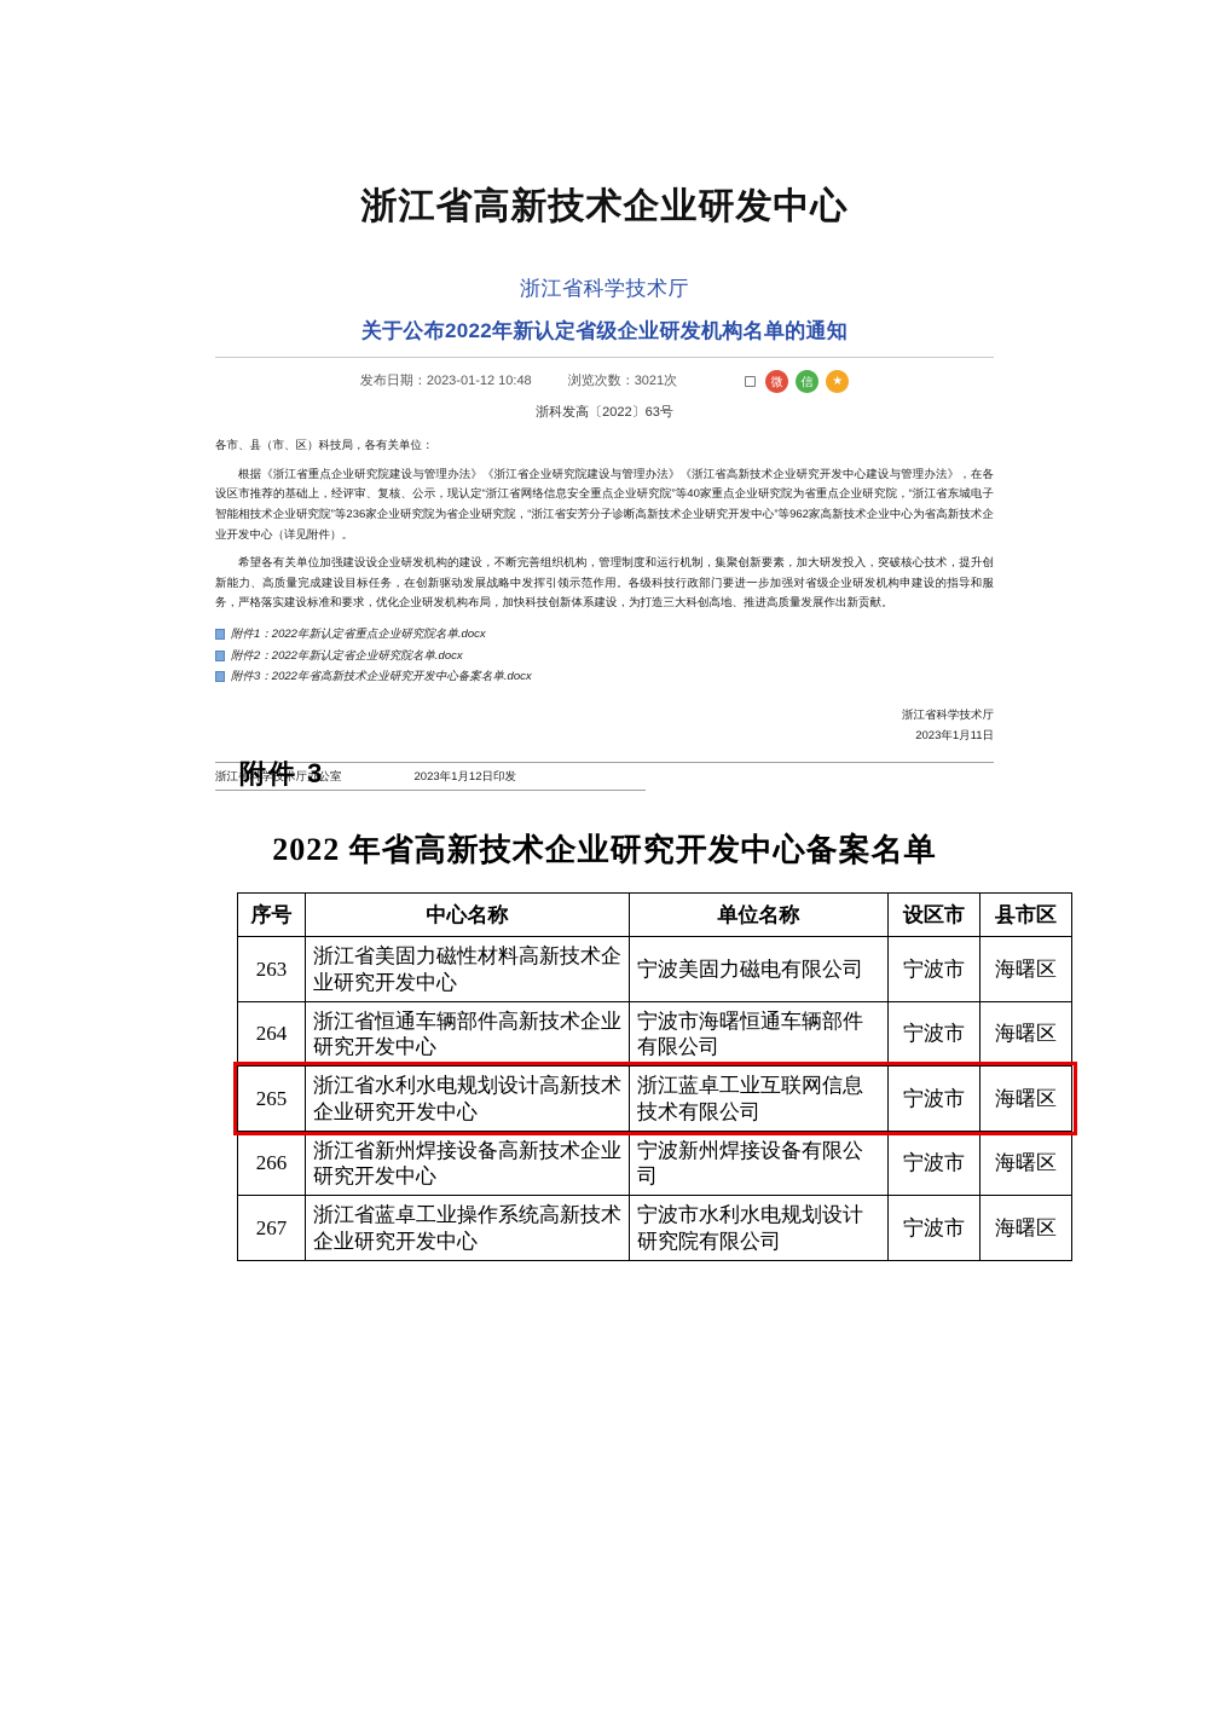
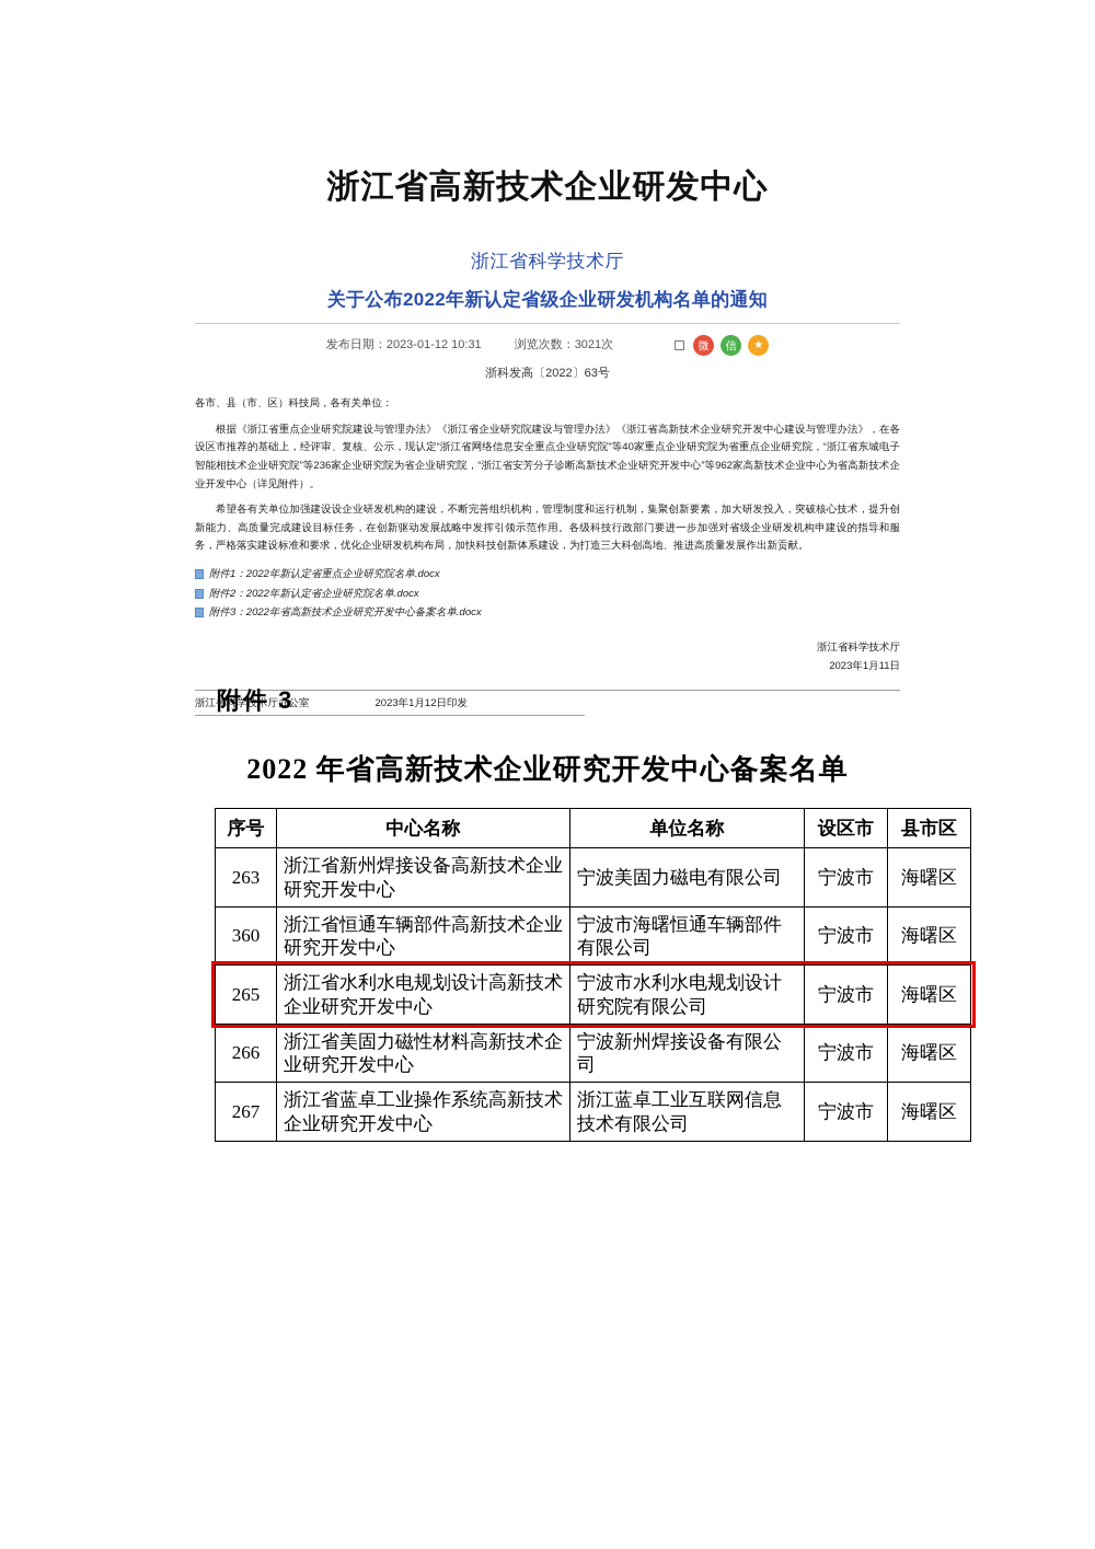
  浙江省高新技术企业研发中心
  浙江省科学技术厅
  关于公布2022年新认定省级企业研发机构名单的通知
- 发布日期：2023-01-12 10:48
+ 发布日期：2023-01-12 10:31
  浏览次数：3021次
  微
  信
  ★
  浙科发高〔2022〕63号
  各市、县（市、区）科技局，各有关单位：
  根据《浙江省重点企业研究院建设与管理办法》《浙江省企业研究院建设与管理办法》《浙江省高新技术企业研究开发中心建设与管理办法》，在各设区市推荐的基础上，经评审、复核、公示，现认定“浙江省网络信息安全重点企业研究院”等40家重点企业研究院为省重点企业研究院，“浙江省东城电子智能相技术企业研究院”等236家企业研究院为省企业研究院，“浙江省安芳分子诊断高新技术企业研究开发中心”等962家高新技术企业中心为省高新技术企业开发中心（详见附件）。
  希望各有关单位加强建设设企业研发机构的建设，不断完善组织机构，管理制度和运行机制，集聚创新要素，加大研发投入，突破核心技术，提升创新能力、高质量完成建设目标任务，在创新驱动发展战略中发挥引领示范作用。各级科技行政部门要进一步加强对省级企业研发机构申建设的指导和服务，严格落实建设标准和要求，优化企业研发机构布局，加快科技创新体系建设，为打造三大科创高地、推进高质量发展作出新贡献。
  附件1：2022年新认定省重点企业研究院名单.docx
  附件2：2022年新认定省企业研究院名单.docx
  附件3：2022年省高新技术企业研究开发中心备案名单.docx
  浙江省科学技术厅
  2023年1月11日
  浙江省科学技术厅办公室
  2023年1月12日印发
  附件 3
  2022 年省高新技术企业研究开发中心备案名单
  序号	中心名称	单位名称	设区市	县市区
- 263	浙江省美固力磁性材料高新技术企业研究开发中心	宁波美固力磁电有限公司	宁波市	海曙区
+ 263	浙江省新州焊接设备高新技术企业研究开发中心	宁波美固力磁电有限公司	宁波市	海曙区
- 264	浙江省恒通车辆部件高新技术企业研究开发中心	宁波市海曙恒通车辆部件有限公司	宁波市	海曙区
+ 360	浙江省恒通车辆部件高新技术企业研究开发中心	宁波市海曙恒通车辆部件有限公司	宁波市	海曙区
- 265	浙江省水利水电规划设计高新技术企业研究开发中心	浙江蓝卓工业互联网信息技术有限公司	宁波市	海曙区
+ 265	浙江省水利水电规划设计高新技术企业研究开发中心	宁波市水利水电规划设计研究院有限公司	宁波市	海曙区
- 266	浙江省新州焊接设备高新技术企业研究开发中心	宁波新州焊接设备有限公司	宁波市	海曙区
+ 266	浙江省美固力磁性材料高新技术企业研究开发中心	宁波新州焊接设备有限公司	宁波市	海曙区
- 267	浙江省蓝卓工业操作系统高新技术企业研究开发中心	宁波市水利水电规划设计研究院有限公司	宁波市	海曙区
+ 267	浙江省蓝卓工业操作系统高新技术企业研究开发中心	浙江蓝卓工业互联网信息技术有限公司	宁波市	海曙区
